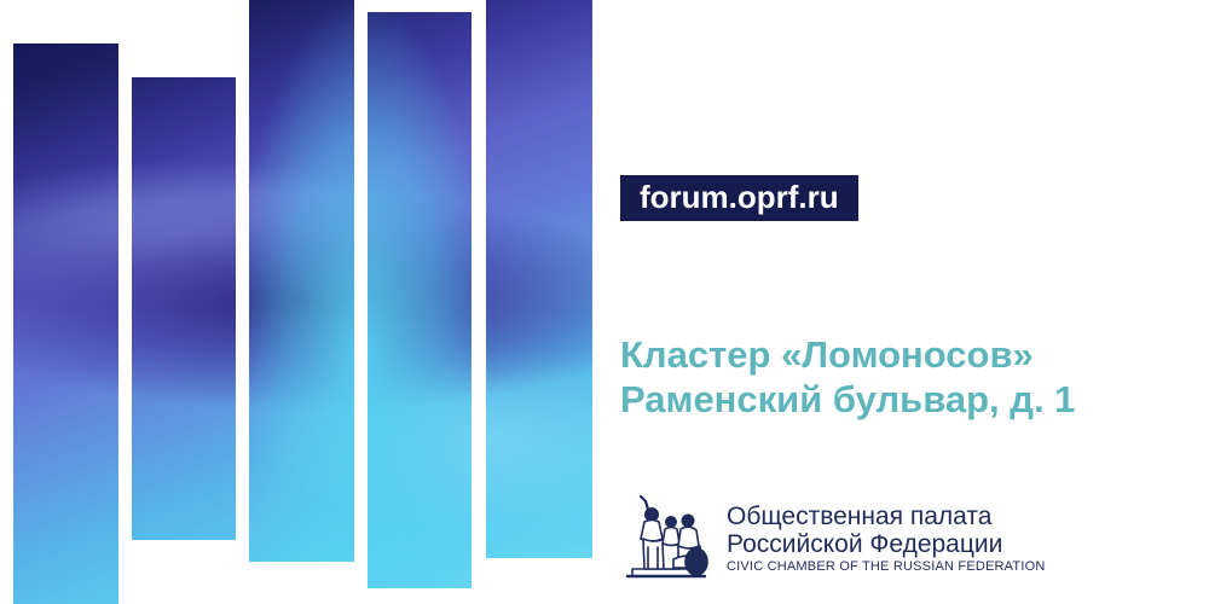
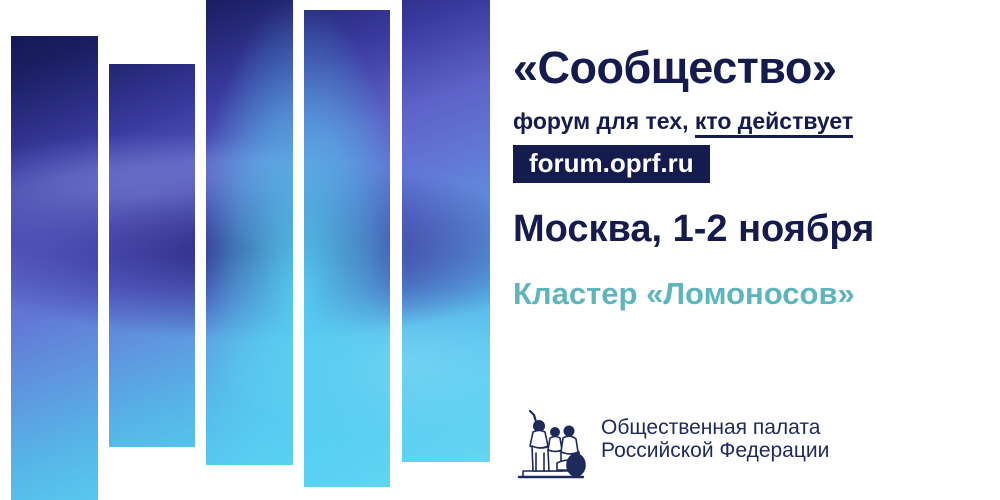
+ «Сообщество»
+ форум для тех, кто действует
  forum.oprf.ru
+ Москва, 1-2 ноября
  Кластер «Ломоносов»
- Раменский бульвар, д. 1
  Общественная палата
  Российской Федерации
- CIVIC CHAMBER OF THE RUSSIAN FEDERATION
